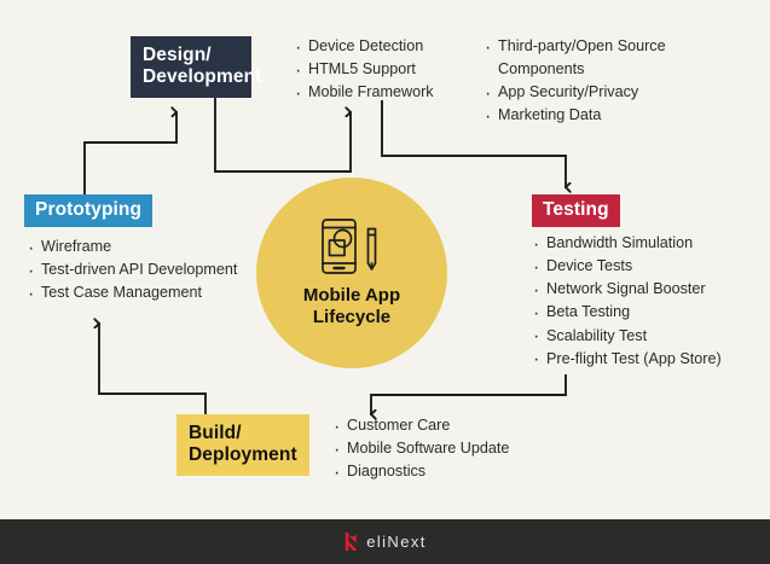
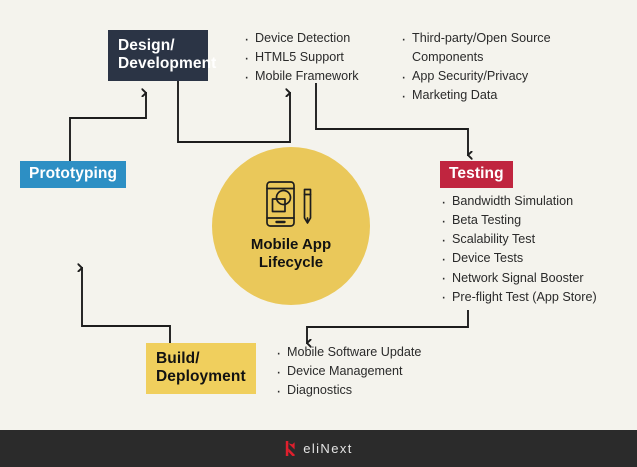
  Design/
  Development
  Device Detection
  HTML5 Support
  Mobile Framework
  Third-party/Open Source Components
  App Security/Privacy
  Marketing Data
  Prototyping
- Wireframe
- Test-driven API Development
- Test Case Management
  Testing
  Bandwidth Simulation
- Device Tests
+ Beta Testing
- Network Signal Booster
+ Scalability Test
- Beta Testing
+ Device Tests
- Scalability Test
+ Network Signal Booster
  Pre-flight Test (App Store)
  Build/
  Deployment
- Customer Care
  Mobile Software Update
+ Device Management
  Diagnostics
  Mobile App
  Lifecycle
  eliNext
